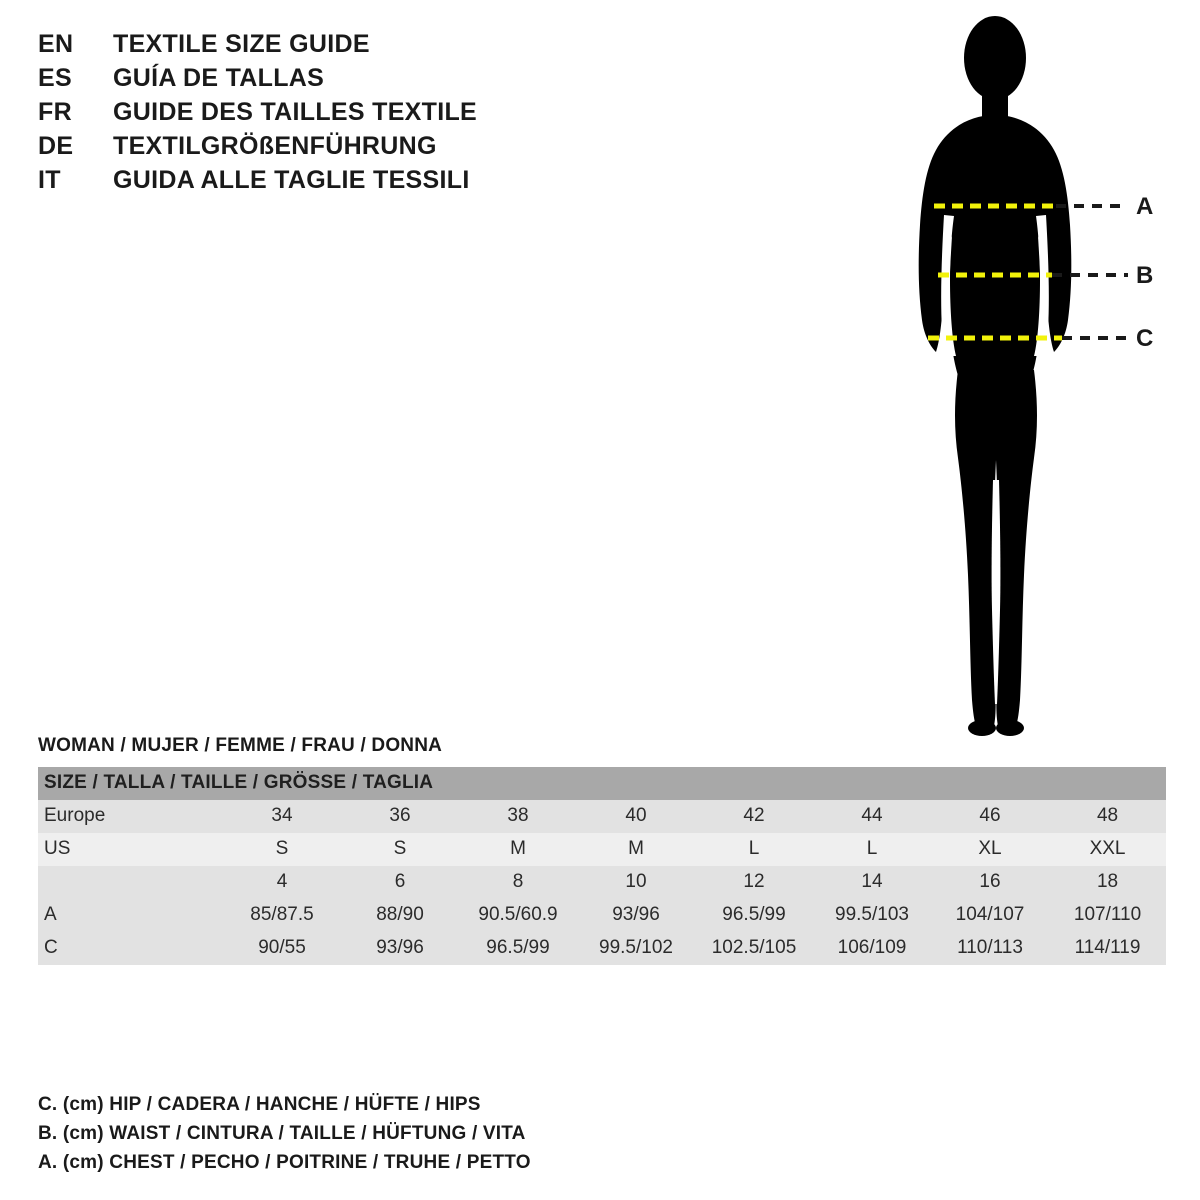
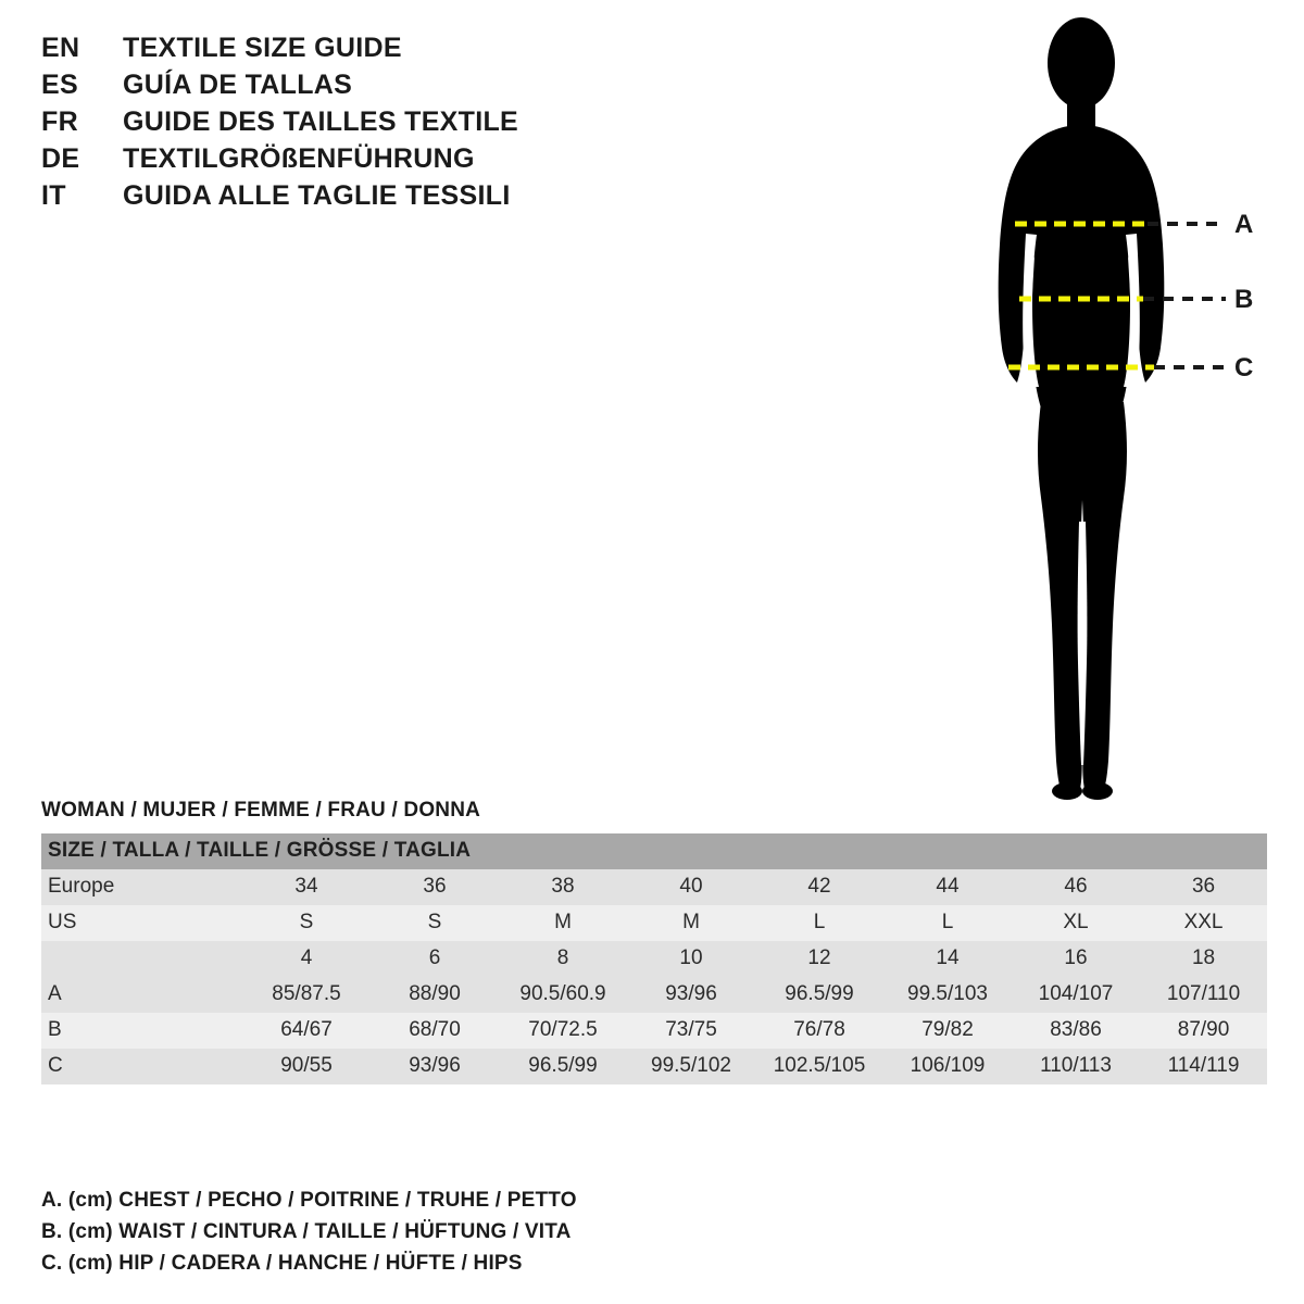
  EN
  TEXTILE SIZE GUIDE
  ES
  GUÍA DE TALLAS
  FR
  GUIDE DES TAILLES TEXTILE
  DE
  TEXTILGRÖßENFÜHRUNG
  IT
  GUIDA ALLE TAGLIE TESSILI
  A
  B
  C
  WOMAN / MUJER / FEMME / FRAU / DONNA
  SIZE / TALLA / TAILLE / GRÖSSE / TAGLIA
- Europe	34	36	38	40	42	44	46	48
+ Europe	34	36	38	40	42	44	46	36
  US	S	S	M	M	L	L	XL	XXL
  	4	6	8	10	12	14	16	18
  A	85/87.5	88/90	90.5/60.9	93/96	96.5/99	99.5/103	104/107	107/110
+ B	64/67	68/70	70/72.5	73/75	76/78	79/82	83/86	87/90
  C	90/55	93/96	96.5/99	99.5/102	102.5/105	106/109	110/113	114/119
- C. (cm) HIP / CADERA / HANCHE / HÜFTE / HIPS
+ A. (cm) CHEST / PECHO / POITRINE / TRUHE / PETTO
  B. (cm) WAIST / CINTURA / TAILLE / HÜFTUNG / VITA
- A. (cm) CHEST / PECHO / POITRINE / TRUHE / PETTO
+ C. (cm) HIP / CADERA / HANCHE / HÜFTE / HIPS
